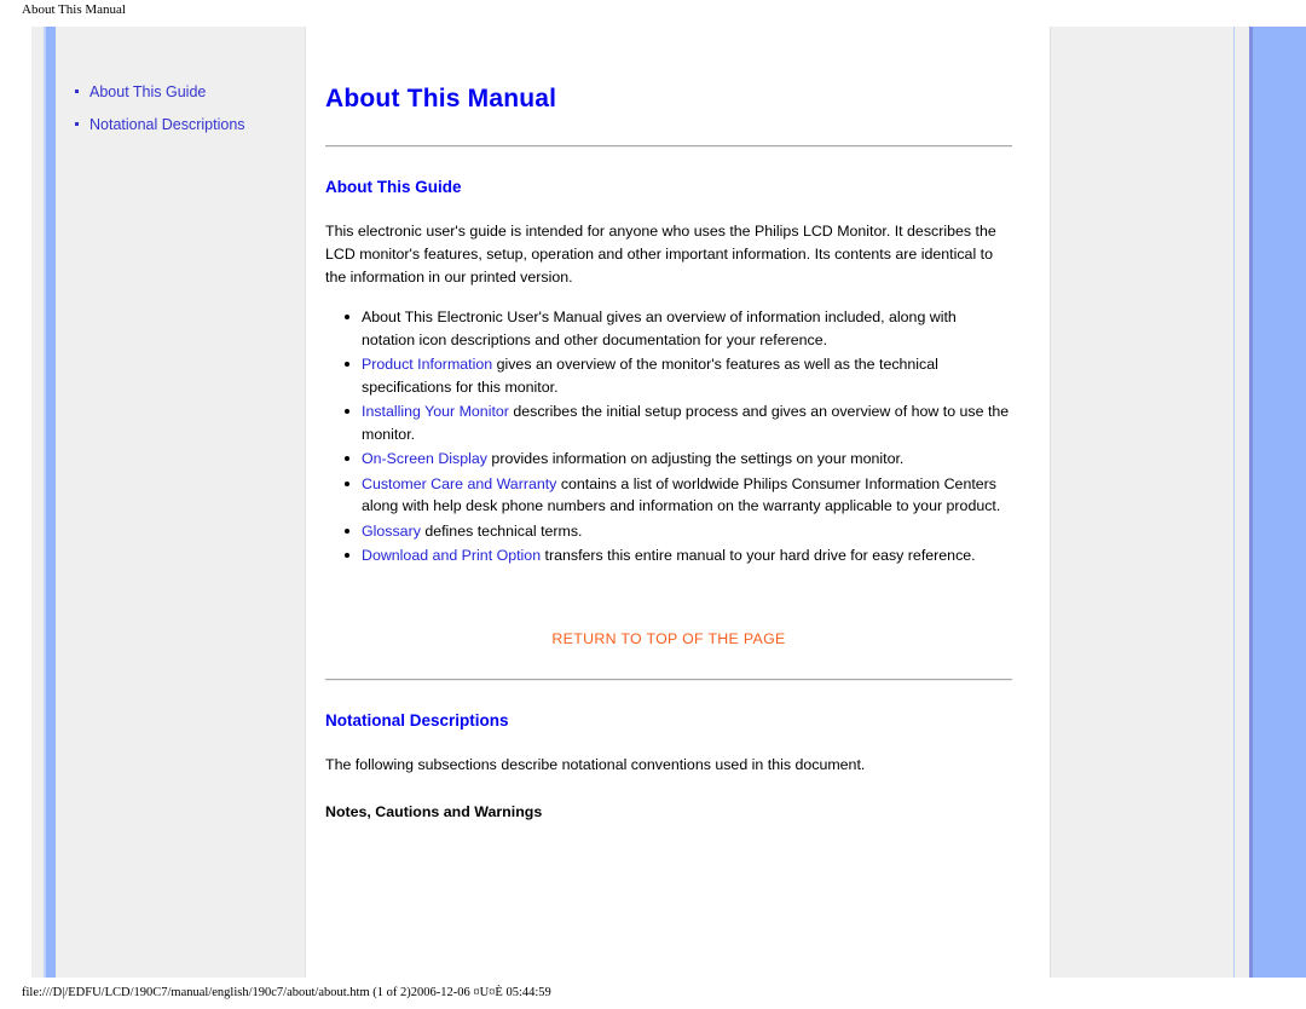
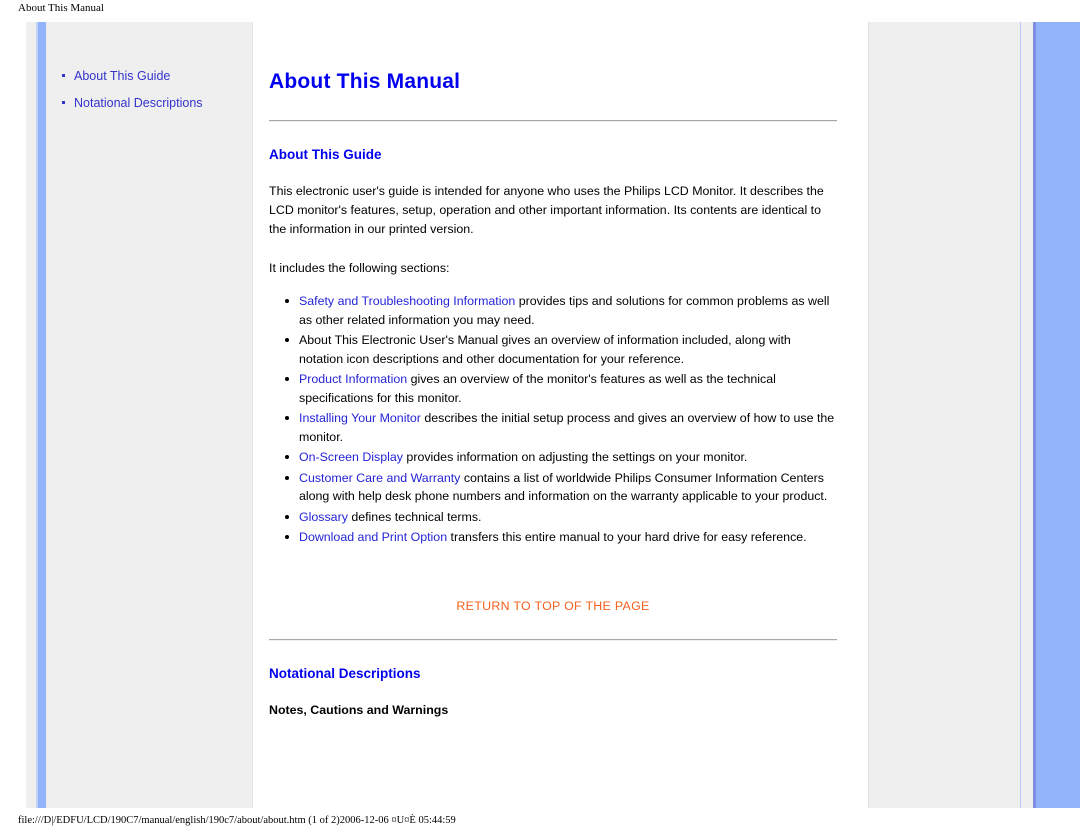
  About This Manual
  About This Guide
  Notational Descriptions
  About This Manual
  About This Guide
  This electronic user's guide is intended for anyone who uses the Philips LCD Monitor. It describes the LCD monitor's features, setup, operation and other important information. Its contents are identical to the information in our printed version.
+ It includes the following sections:
+ Safety and Troubleshooting Information provides tips and solutions for common problems as well as other related information you may need.
  About This Electronic User's Manual gives an overview of information included, along with notation icon descriptions and other documentation for your reference.
  Product Information gives an overview of the monitor's features as well as the technical specifications for this monitor.
  Installing Your Monitor describes the initial setup process and gives an overview of how to use the monitor.
  On-Screen Display provides information on adjusting the settings on your monitor.
  Customer Care and Warranty contains a list of worldwide Philips Consumer Information Centers along with help desk phone numbers and information on the warranty applicable to your product.
  Glossary defines technical terms.
  Download and Print Option transfers this entire manual to your hard drive for easy reference.
  RETURN TO TOP OF THE PAGE
  Notational Descriptions
- The following subsections describe notational conventions used in this document.
  Notes, Cautions and Warnings
  file:///D|/EDFU/LCD/190C7/manual/english/190c7/about/about.htm (1 of 2)2006-12-06 ¤U¤È 05:44:59
